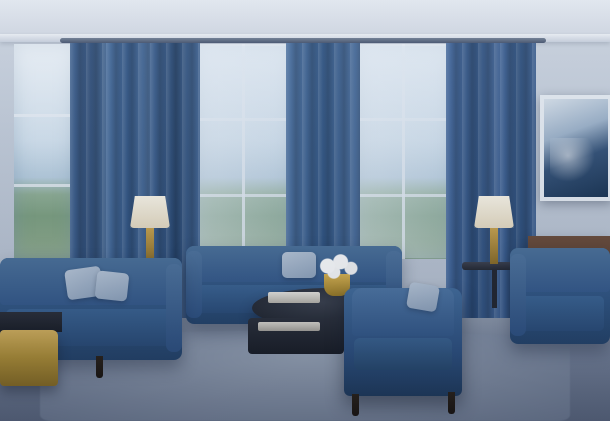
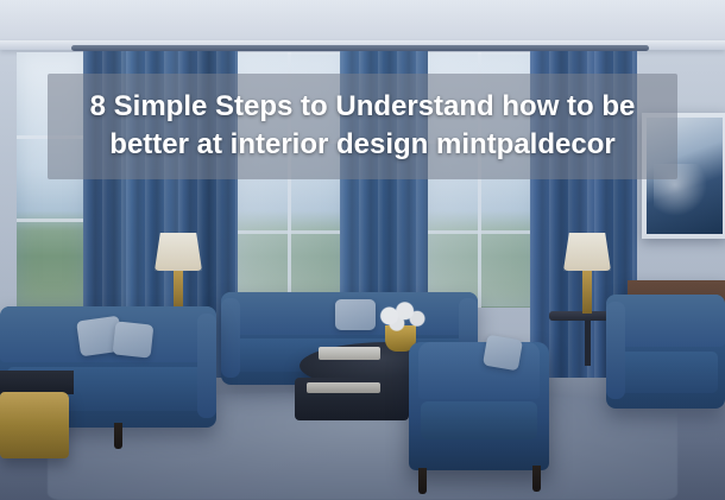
+ 8 Simple Steps to Understand how to be
+ better at interior design mintpaldecor
